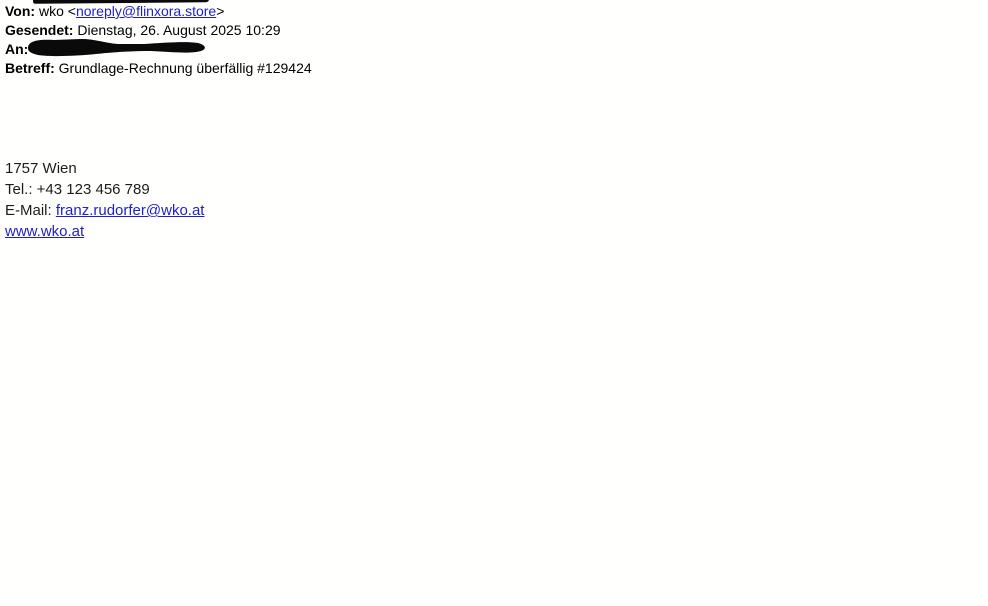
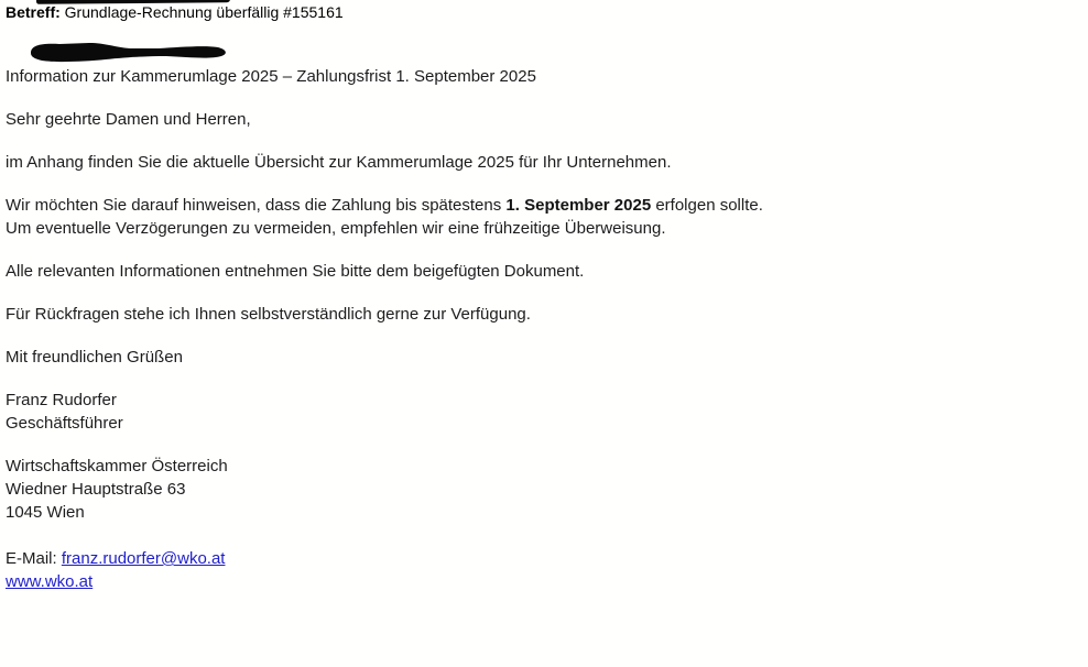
- Von: wko <noreply@flinxora.store>
- Gesendet: Dienstag, 26. August 2025 10:29
- An:
- Betreff: Grundlage-Rechnung überfällig #129424
+ Betreff: Grundlage-Rechnung überfällig #155161
+ Information zur Kammerumlage 2025 – Zahlungsfrist 1. September 2025
+ Sehr geehrte Damen und Herren,
+ im Anhang finden Sie die aktuelle Übersicht zur Kammerumlage 2025 für Ihr Unternehmen.
+ Wir möchten Sie darauf hinweisen, dass die Zahlung bis spätestens 1. September 2025 erfolgen sollte.
+ Um eventuelle Verzögerungen zu vermeiden, empfehlen wir eine frühzeitige Überweisung.
+ Alle relevanten Informationen entnehmen Sie bitte dem beigefügten Dokument.
+ Für Rückfragen stehe ich Ihnen selbstverständlich gerne zur Verfügung.
+ Mit freundlichen Grüßen
+ Franz Rudorfer
+ Geschäftsführer
+ Wirtschaftskammer Österreich
+ Wiedner Hauptstraße 63
- 1757 Wien
+ 1045 Wien
- Tel.: +43 123 456 789
  E-Mail: franz.rudorfer@wko.at
  www.wko.at
